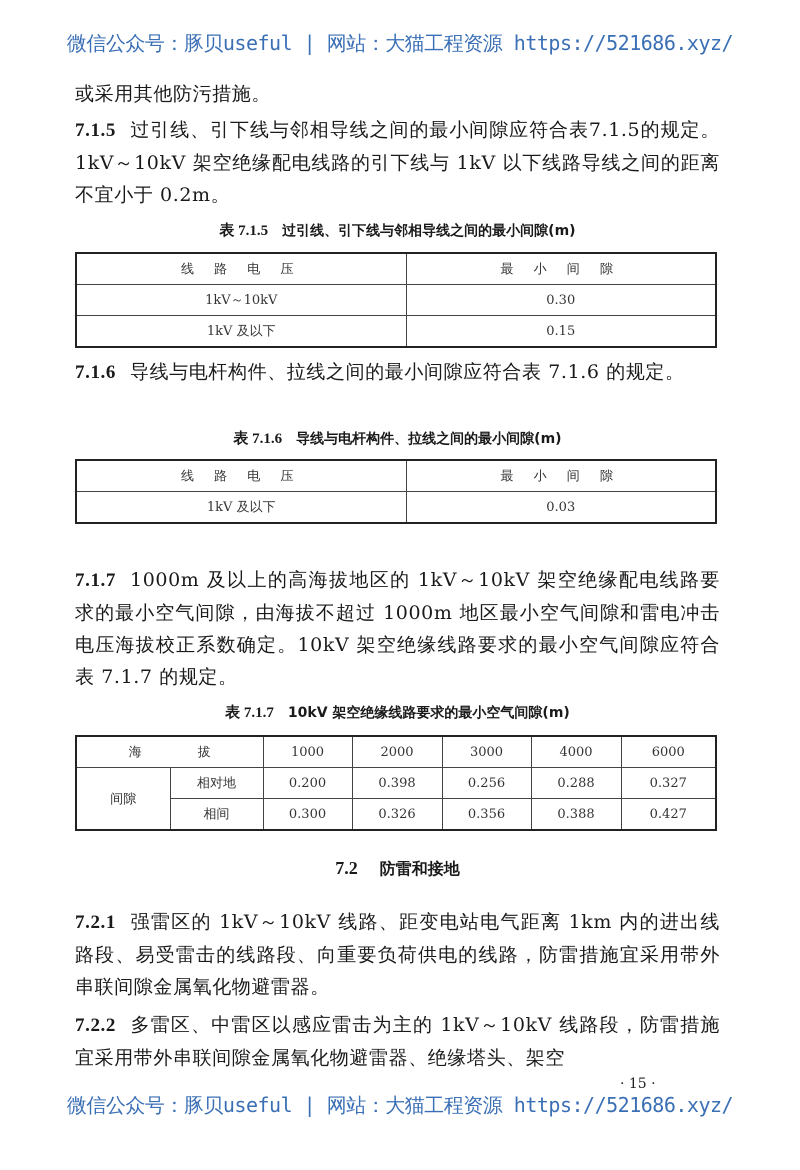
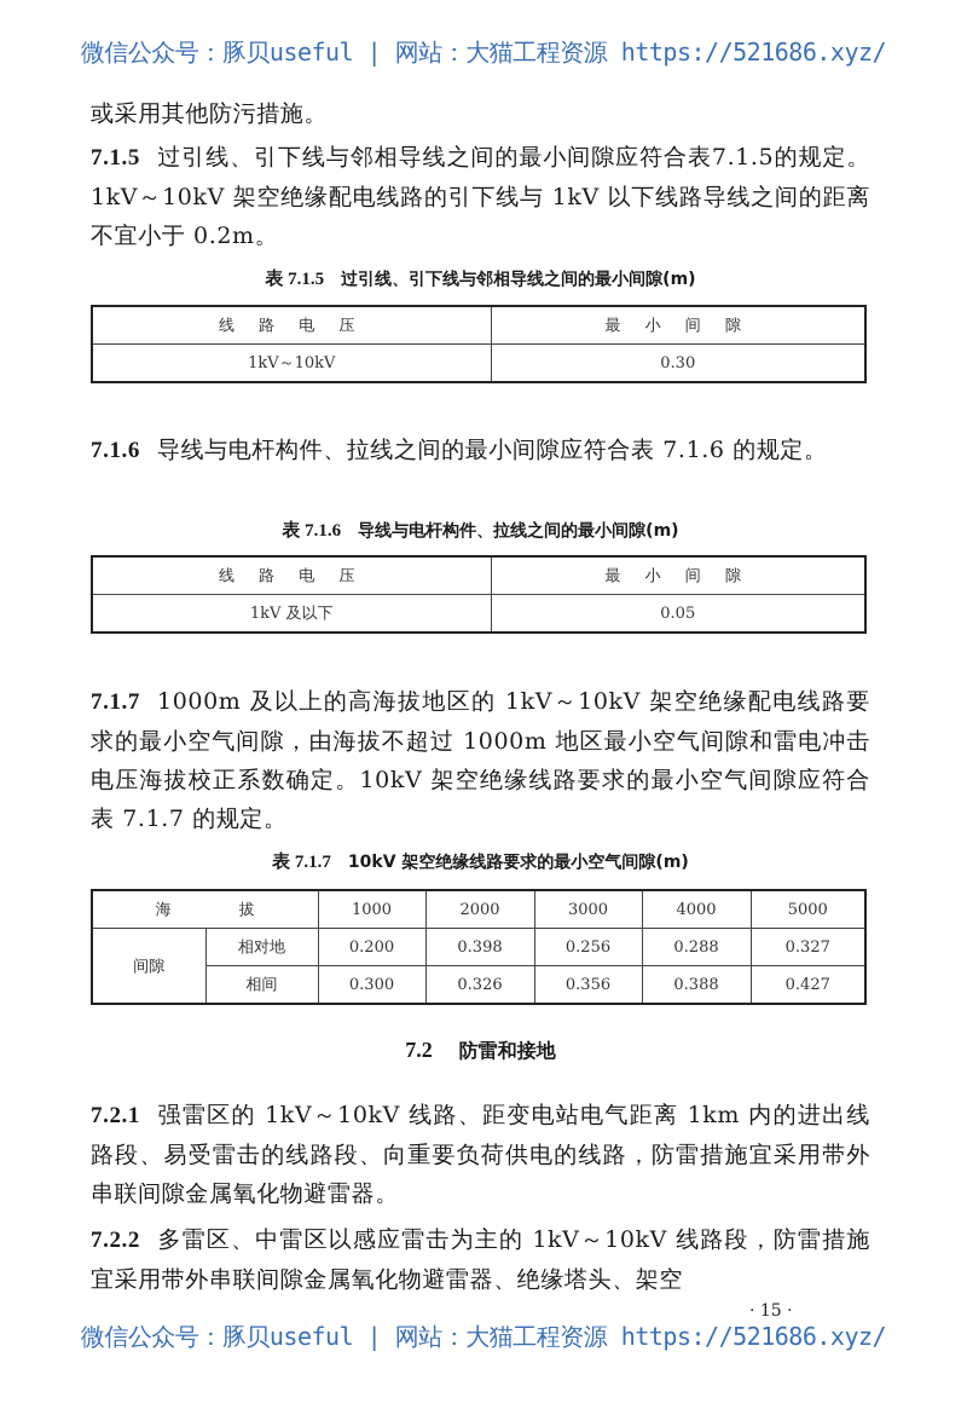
  微信公众号：豚贝useful | 网站：大猫工程资源 https://521686.xyz/
  或采用其他防污措施。
  7.1.5 过引线、引下线与邻相导线之间的最小间隙应符合表7.1.5的规定。1kV～10kV 架空绝缘配电线路的引下线与 1kV 以下线路导线之间的距离不宜小于 0.2m。
  表 7.1.5 过引线、引下线与邻相导线之间的最小间隙(m)
  线 路 电 压	最 小 间 隙
  1kV～10kV	0.30
- 1kV 及以下	0.15
  7.1.6 导线与电杆构件、拉线之间的最小间隙应符合表 7.1.6 的规定。
  表 7.1.6 导线与电杆构件、拉线之间的最小间隙(m)
  线 路 电 压	最 小 间 隙
- 1kV 及以下	0.03
+ 1kV 及以下	0.05
  7.1.7 1000m 及以上的高海拔地区的 1kV～10kV 架空绝缘配电线路要求的最小空气间隙，由海拔不超过 1000m 地区最小空气间隙和雷电冲击电压海拔校正系数确定。10kV 架空绝缘线路要求的最小空气间隙应符合表 7.1.7 的规定。
  表 7.1.7 10kV 架空绝缘线路要求的最小空气间隙(m)
- 海 拔	1000	2000	3000	4000	6000
+ 海 拔	1000	2000	3000	4000	5000
  间隙	相对地	0.200	0.398	0.256	0.288	0.327
  相间	0.300	0.326	0.356	0.388	0.427
  7.2 防雷和接地
  7.2.1 强雷区的 1kV～10kV 线路、距变电站电气距离 1km 内的进出线路段、易受雷击的线路段、向重要负荷供电的线路，防雷措施宜采用带外串联间隙金属氧化物避雷器。
  7.2.2 多雷区、中雷区以感应雷击为主的 1kV～10kV 线路段，防雷措施宜采用带外串联间隙金属氧化物避雷器、绝缘塔头、架空
  · 15 ·
  微信公众号：豚贝useful | 网站：大猫工程资源 https://521686.xyz/
